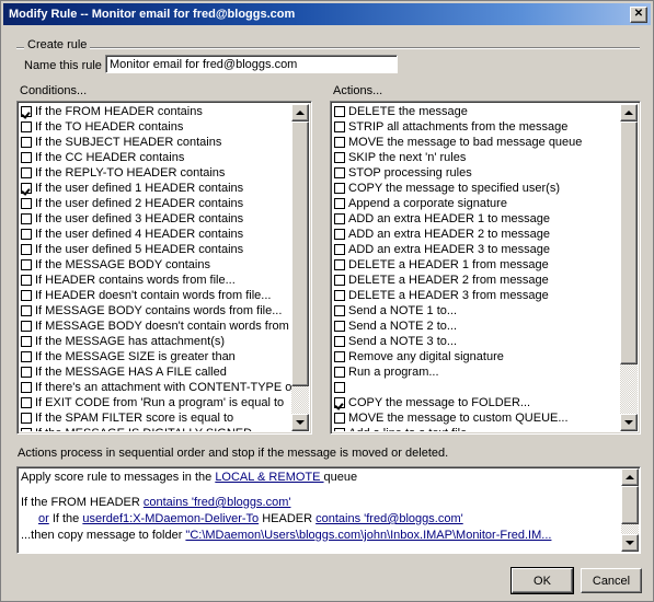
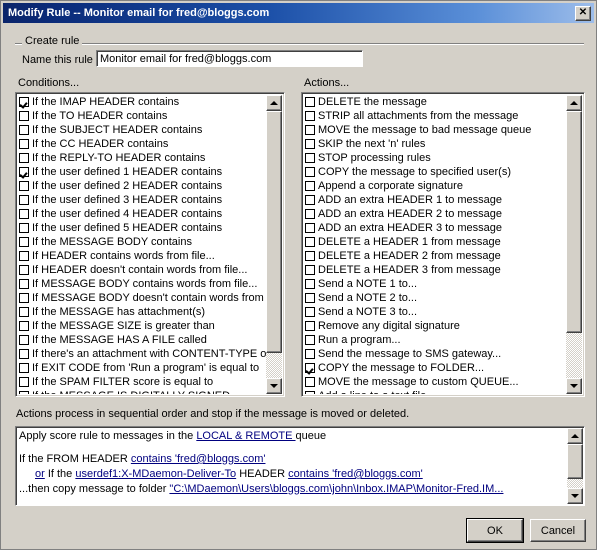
  Modify Rule -- Monitor email for fred@bloggs.com
  ✕
  Create rule
  Name this rule
  Monitor email for fred@bloggs.com
  Conditions...
  Actions...
- If the FROM HEADER contains
+ If the IMAP HEADER contains
  If the TO HEADER contains
  If the SUBJECT HEADER contains
  If the CC HEADER contains
  If the REPLY-TO HEADER contains
  If the user defined 1 HEADER contains
  If the user defined 2 HEADER contains
  If the user defined 3 HEADER contains
  If the user defined 4 HEADER contains
  If the user defined 5 HEADER contains
  If the MESSAGE BODY contains
  If HEADER contains words from file...
  If HEADER doesn't contain words from file...
  If MESSAGE BODY contains words from file...
  If MESSAGE BODY doesn't contain words from
  If the MESSAGE has attachment(s)
  If the MESSAGE SIZE is greater than
  If the MESSAGE HAS A FILE called
  If there's an attachment with CONTENT-TYPE o
  If EXIT CODE from 'Run a program' is equal to
  If the SPAM FILTER score is equal to
  DELETE the message
  STRIP all attachments from the message
  MOVE the message to bad message queue
  SKIP the next 'n' rules
  STOP processing rules
  COPY the message to specified user(s)
  Append a corporate signature
  ADD an extra HEADER 1 to message
  ADD an extra HEADER 2 to message
  ADD an extra HEADER 3 to message
  DELETE a HEADER 1 from message
  DELETE a HEADER 2 from message
  DELETE a HEADER 3 from message
  Send a NOTE 1 to...
  Send a NOTE 2 to...
  Send a NOTE 3 to...
  Remove any digital signature
  Run a program...
+ Send the message to SMS gateway...
  COPY the message to FOLDER...
  MOVE the message to custom QUEUE...
  Actions process in sequential order and stop if the message is moved or deleted.
  Apply score rule to messages in the LOCAL & REMOTE queue
  If the FROM HEADER contains 'fred@bloggs.com'
  or If the userdef1:X-MDaemon-Deliver-To HEADER contains 'fred@bloggs.com'
  ...then copy message to folder "C:\MDaemon\Users\bloggs.com\john\Inbox.IMAP\Monitor-Fred.IM...
  OK
  Cancel
